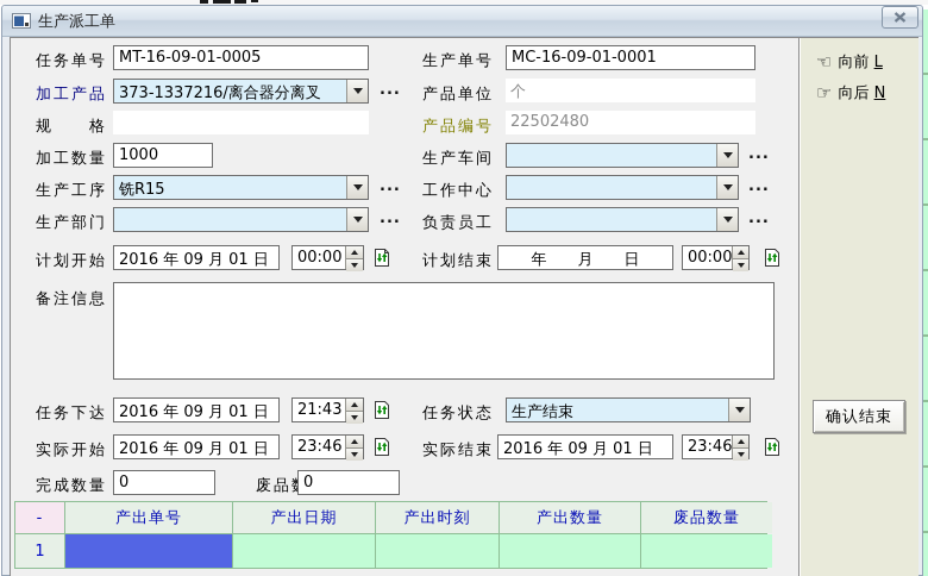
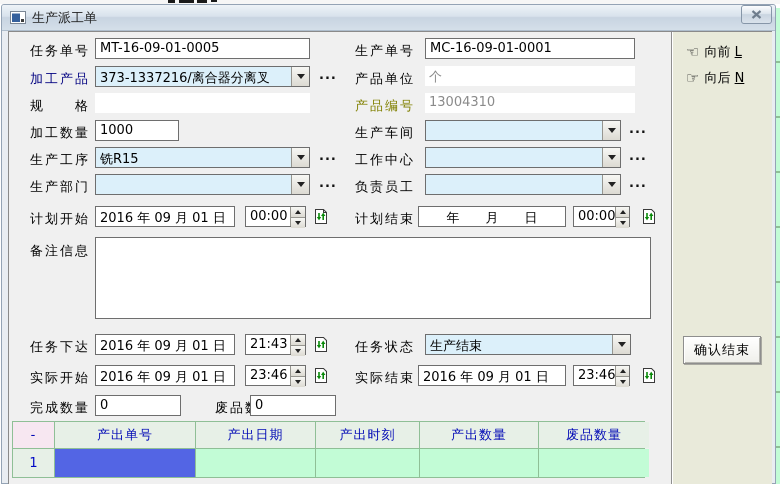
  生产派工单
  任务单号
  MT-16-09-01-0005
  加工产品
  373-1337216/离合器分离叉
  ...
  规 格
  加工数量
  1000
  生产工序
  铣R15
  ...
  生产部门
  ...
  计划开始
  2016 年 09 月 01 日
  00:00
  备注信息
  任务下达
  2016 年 09 月 01 日
  21:43
  实际开始
  2016 年 09 月 01 日
  23:46
  完成数量
  0
  0
  生产单号
  MC-16-09-01-0001
  产品单位
  个
  产品编号
- 22502480
+ 13004310
  生产车间
  ...
  工作中心
  ...
  负责员工
  ...
  计划结束
  年 月 日
  00:00
  任务状态
  生产结束
  实际结束
  2016 年 09 月 01 日
  23:46
  ☜
  向前 L
  ☞
  向后 N
  确认结束
  -
  产出单号
  产出日期
  产出时刻
  产出数量
  废品数量
  1
